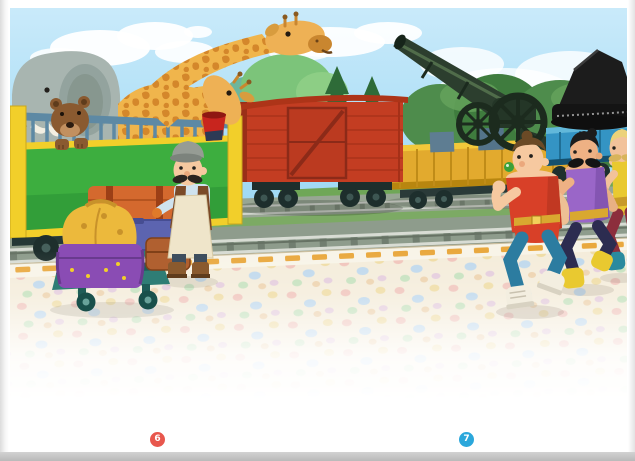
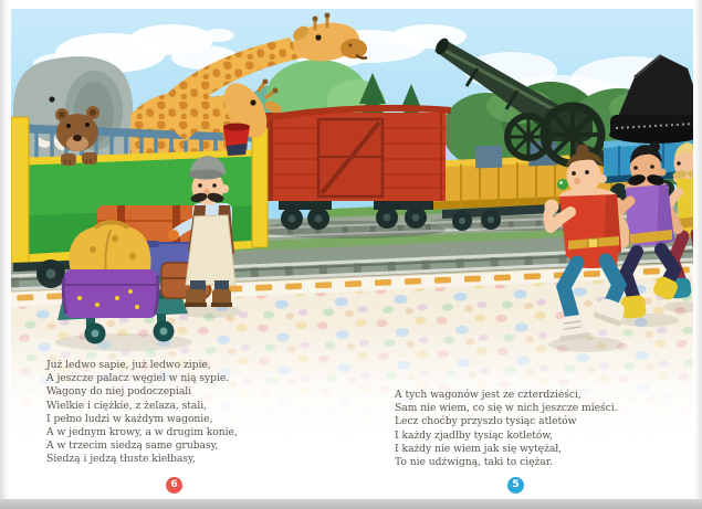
+ Już ledwo sapie, już ledwo zipie,
+ A jeszcze palacz węgiel w nią sypie.
+ Wagony do niej podoczepiali
+ Wielkie i ciężkie, z żelaza, stali,
+ I pełno ludzi w każdym wagonie,
+ A w jednym krowy, a w drugim konie,
+ A w trzecim siedzą same grubasy,
+ Siedzą i jedzą tłuste kiełbasy,
+ A tych wagonów jest ze czterdzieści,
+ Sam nie wiem, co się w nich jeszcze mieści.
+ Lecz choćby przyszło tysiąc atletów
+ I każdy zjadłby tysiąc kotletów,
+ I każdy nie wiem jak się wytężał,
+ To nie udźwigną, taki to ciężar.
  6
- 7
+ 5
